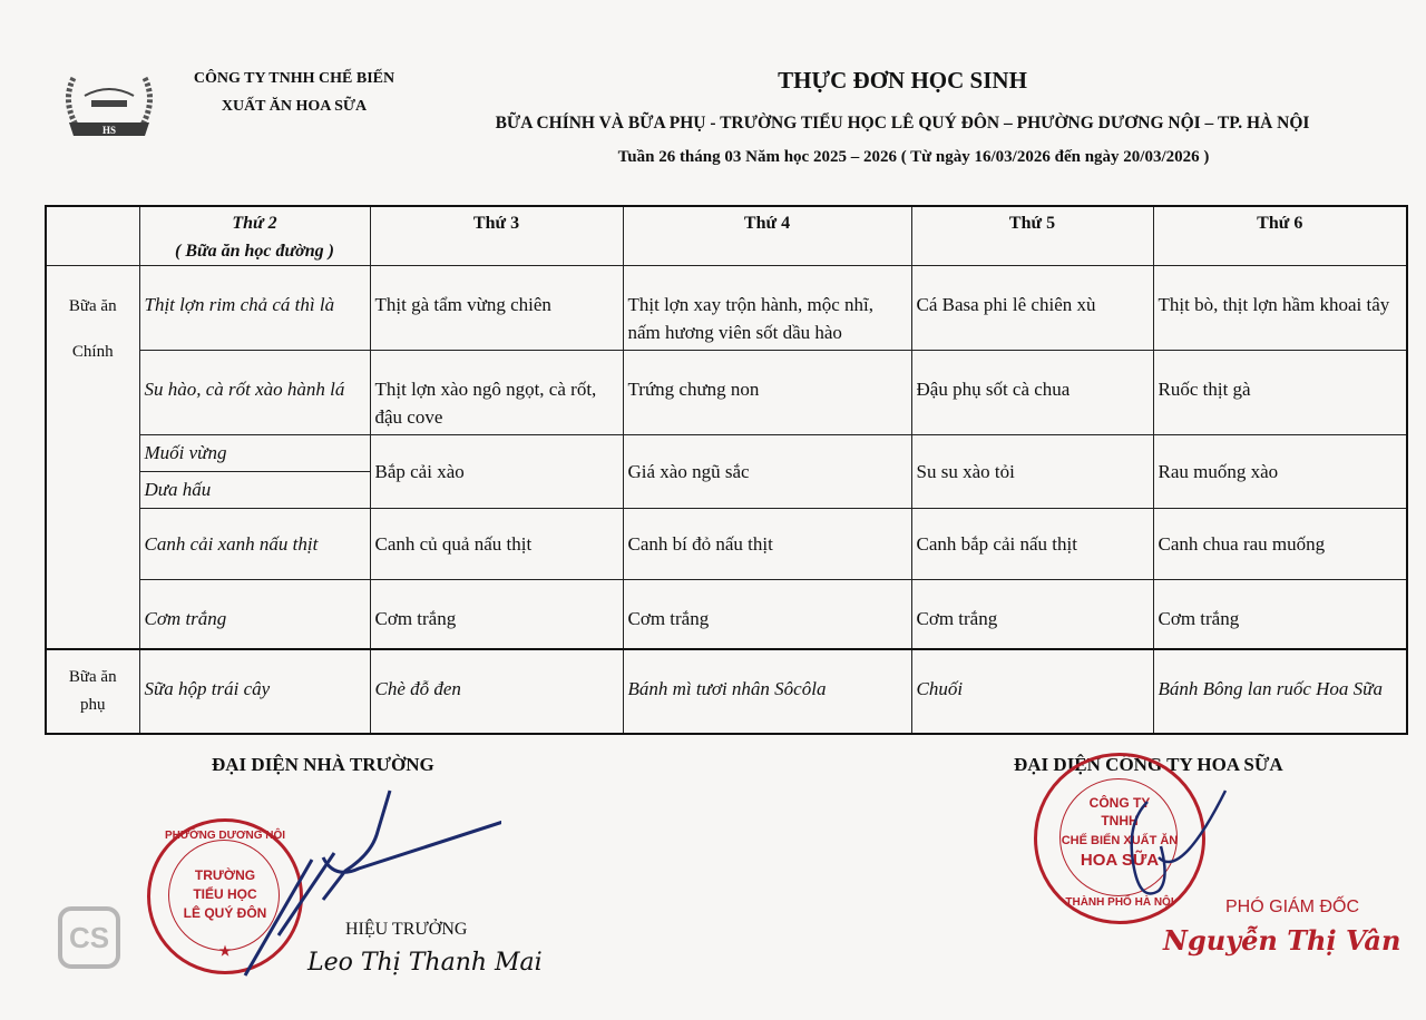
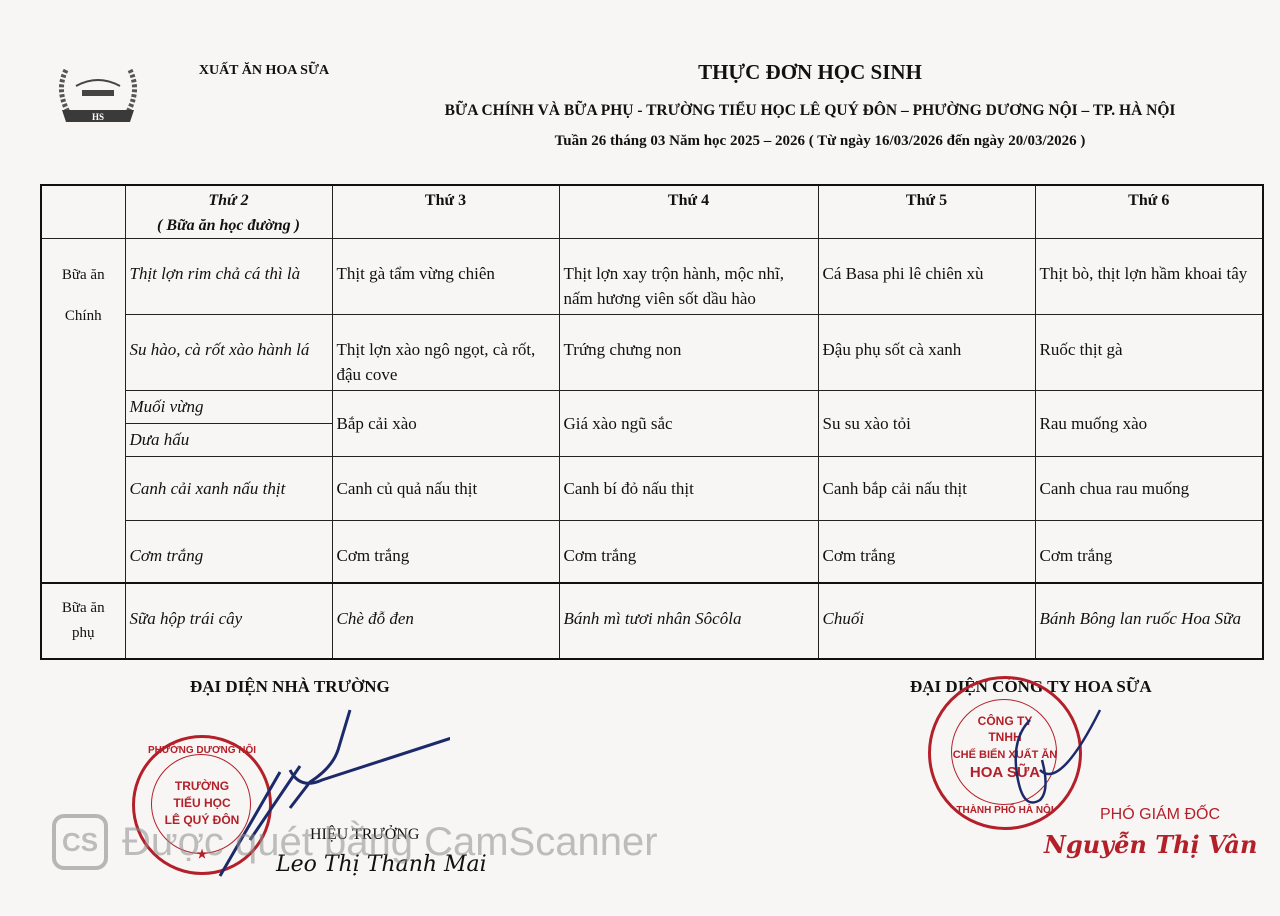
  HS
- CÔNG TY TNHH CHẾ BIẾN
  XUẤT ĂN HOA SỮA
  THỰC ĐƠN HỌC SINH
  BỮA CHÍNH VÀ BỮA PHỤ - TRƯỜNG TIỂU HỌC LÊ QUÝ ĐÔN – PHƯỜNG DƯƠNG NỘI – TP. HÀ NỘI
  Tuần 26 tháng 03 Năm học 2025 – 2026 ( Từ ngày 16/03/2026 đến ngày 20/03/2026 )
  	Thứ 2 ( Bữa ăn học đường )	Thứ 3	Thứ 4	Thứ 5	Thứ 6
  Bữa ăn Chính	Thịt lợn rim chả cá thì là	Thịt gà tẩm vừng chiên	Thịt lợn xay trộn hành, mộc nhĩ, nấm hương viên sốt dầu hào	Cá Basa phi lê chiên xù	Thịt bò, thịt lợn hầm khoai tây
- Su hào, cà rốt xào hành lá	Thịt lợn xào ngô ngọt, cà rốt, đậu cove	Trứng chưng non	Đậu phụ sốt cà chua	Ruốc thịt gà
+ Su hào, cà rốt xào hành lá	Thịt lợn xào ngô ngọt, cà rốt, đậu cove	Trứng chưng non	Đậu phụ sốt cà xanh	Ruốc thịt gà
  Muối vừng Dưa hấu	Bắp cải xào	Giá xào ngũ sắc	Su su xào tỏi	Rau muống xào
  Canh cải xanh nấu thịt	Canh củ quả nấu thịt	Canh bí đỏ nấu thịt	Canh bắp cải nấu thịt	Canh chua rau muống
  Cơm trắng	Cơm trắng	Cơm trắng	Cơm trắng	Cơm trắng
  Bữa ăn phụ	Sữa hộp trái cây	Chè đỗ đen	Bánh mì tươi nhân Sôcôla	Chuối	Bánh Bông lan ruốc Hoa Sữa
  ĐẠI DIỆN NHÀ TRƯỜNG
  PHƯỜNG DƯƠNG NỘI
  TRƯỜNG
  TIỂU HỌC
  LÊ QUÝ ĐÔN
  ★
  HIỆU TRƯỞNG
  Leo Thị Thanh Mai
  ĐẠI DIỆN CÔNG TY HOA SỮA
  CÔNG T
  TNHH
  CHẾ BIẾN XUẤT ĂN
  HOA SỮA
  THÀNH PHỐ HÀ NỘI
  PHÓ GIÁM ĐỐC
  Nguyễn Thị Vân
  CS
+ Được quét bằng CamScanner
